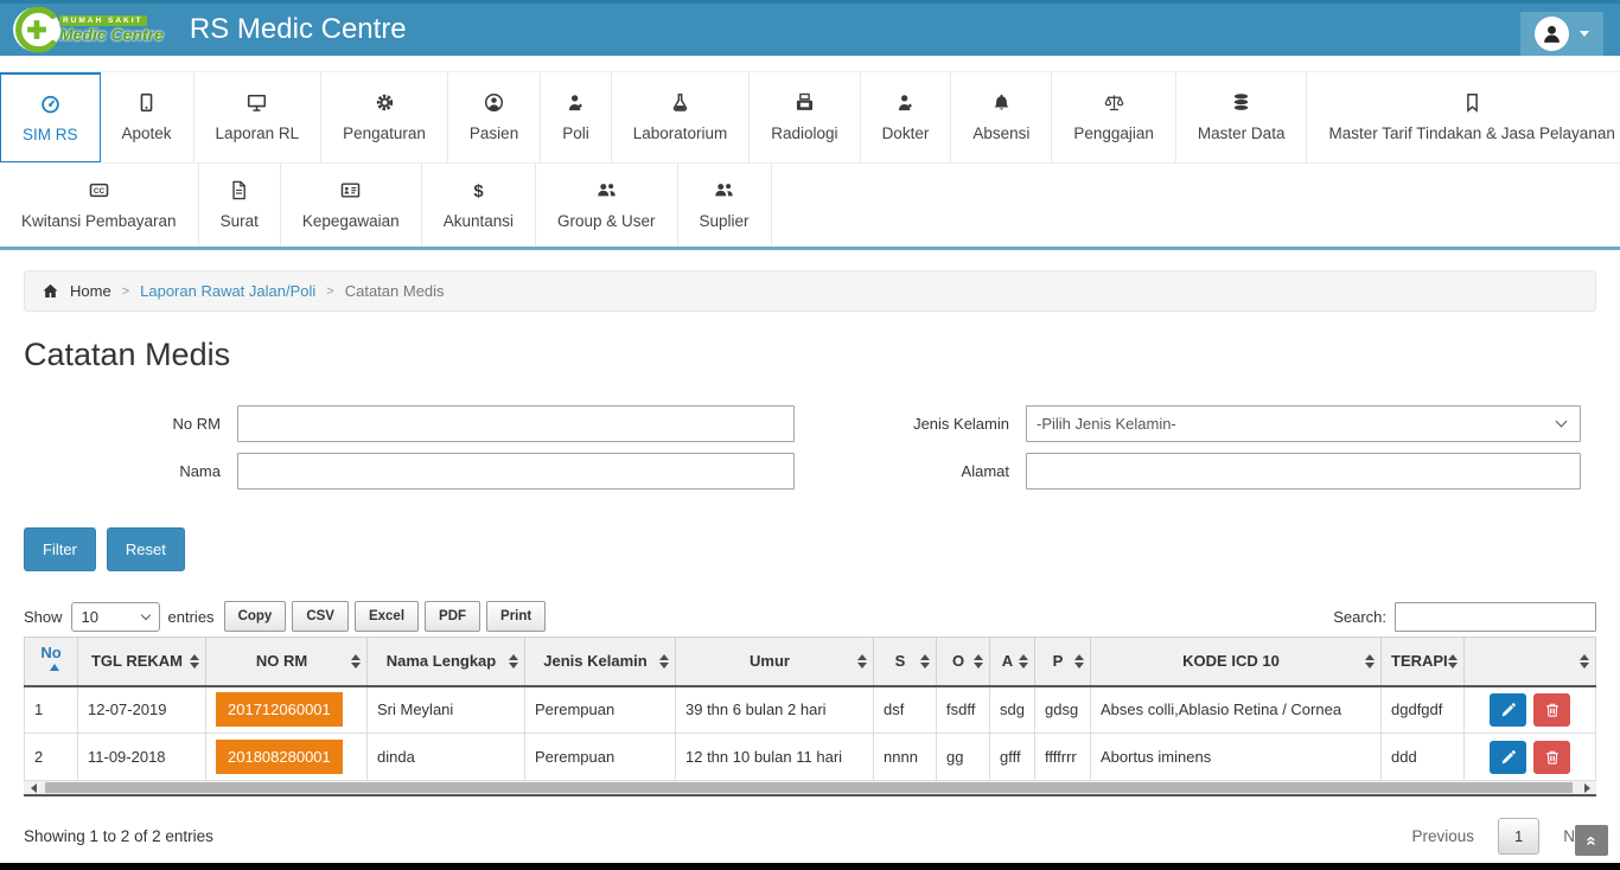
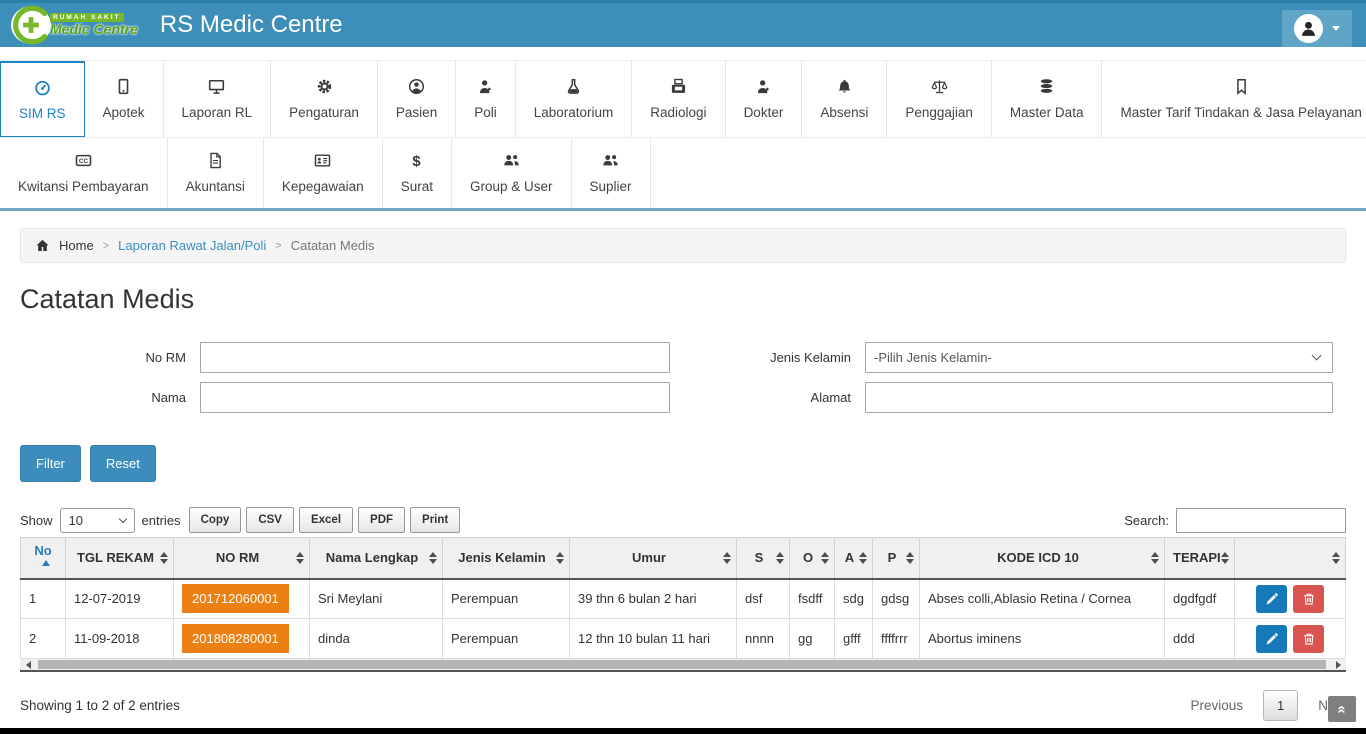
  Medic Centre
  RS Medic Centre
  SIM RS
  Apotek
  Laporan RL
  Pengaturan
  Pasien
  Poli
  Laboratorium
  Radiologi
  Dokter
  Absensi
  Penggajian
  Master Data
  Master Tarif Tindakan & Jasa Pelayanan
  Kwitansi Pembayaran
- Surat
+ Akuntansi
  Kepegawaian
  $
- Akuntansi
+ Surat
  Group & User
  Suplier
  Home
  >
  Laporan Rawat Jalan/Poli
  >
  Catatan Medis
  Catatan Medis
  No RM
  Nama
  Jenis Kelamin
  -Pilih Jenis Kelamin-
  Alamat
  Filter
  Reset
  Show
  10
  entries
  Copy
  CSV
  Excel
  PDF
  Print
  Search:
  No	TGL REKAM	NO RM	Nama Lengkap	Jenis Kelamin	Umur	S	O	A	P	KODE ICD 10	TERAPI
  1	12-07-2019	201712060001	Sri Meylani	Perempuan	39 thn 6 bulan 2 hari	dsf	fsdff	sdg	gdsg	Abses colli,Ablasio Retina / Cornea	dgdfgdf
  2	11-09-2018	201808280001	dinda	Perempuan	12 thn 10 bulan 11 hari	nnnn	gg	gfff	ffffrrr	Abortus iminens	ddd
  Showing 1 to 2 of 2 entries
  Previous
  1
